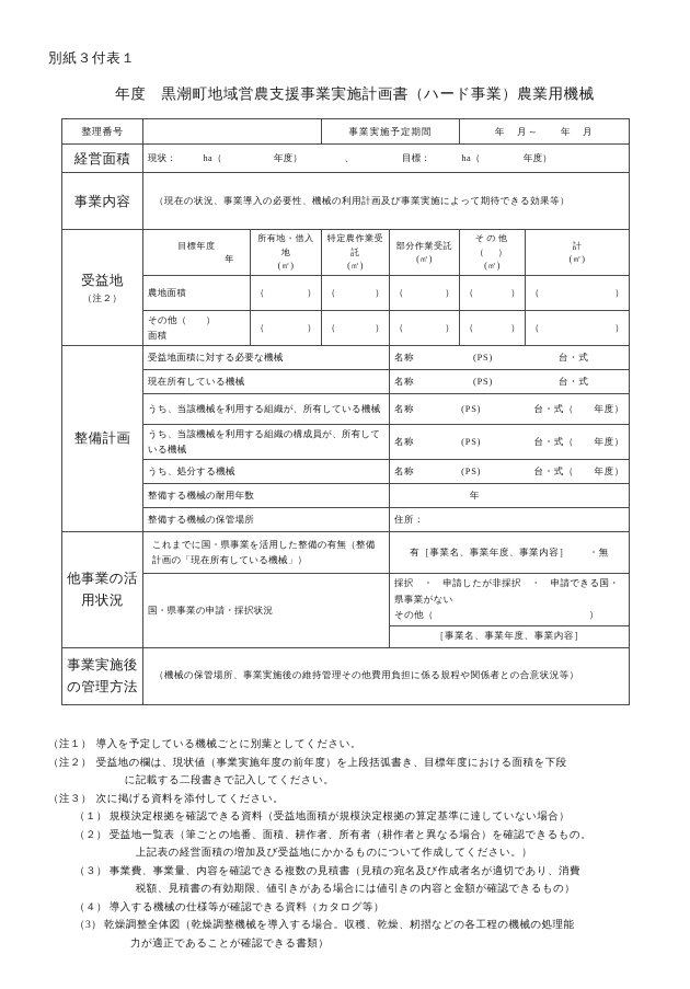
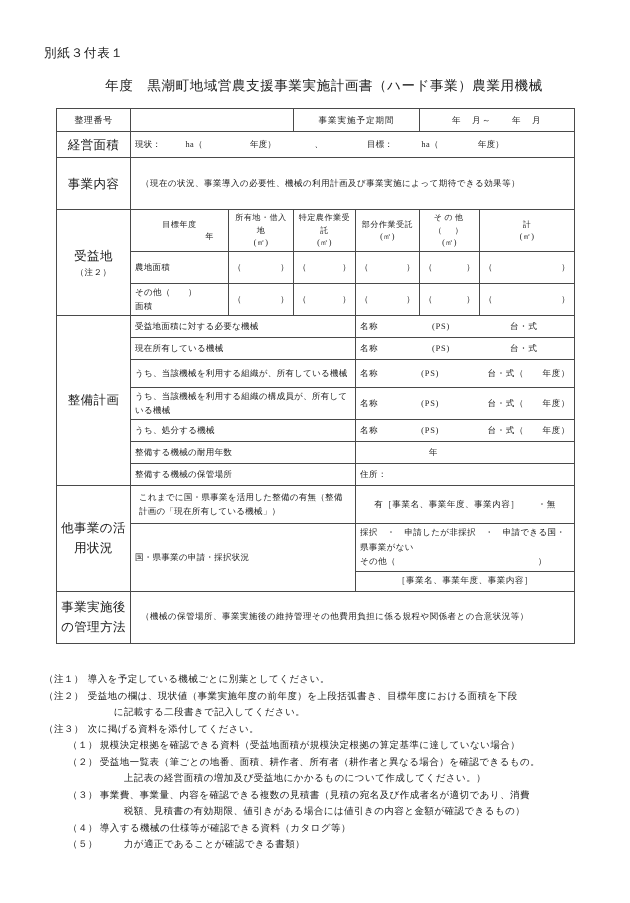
  別紙３付表１
  年度 黒潮町地域営農支援事業実施計画書（ハード事業）農業用機械
  整理番号		事業実施予定期間	年 月～ 年 月
  経営面積	現状： ha（ 年度） 、 目標： ha（ 年度）
  事業内容	（現在の状況、事業導入の必要性、機械の利用計画及び事業実施によって期待できる効果等）
  受益地 （注２）	目標年度 年	所有地・借入地 (㎡)	特定農作業受託 (㎡)	部分作業受託 (㎡)	その他（ ） (㎡)	計 (㎡)
  農地面積	（ ）	（ ）	（ ）	（ ）	（ ）
  その他（ ） 面積	（ ）	（ ）	（ ）	（ ）	（ ）
  整備計画	受益地面積に対する必要な機械	名称 (PS) 台・式
  現在所有している機械	名称 (PS) 台・式
  うち、当該機械を利用する組織が、所有している機械	名称 (PS) 台・式（ 年度）
  うち、当該機械を利用する組織の構成員が、所有している機械	名称 (PS) 台・式（ 年度）
  うち、処分する機械	名称 (PS) 台・式（ 年度）
  整備する機械の耐用年数	年
  整備する機械の保管場所	住所：
  他事業の活用状況	これまでに国・県事業を活用した整備の有無（整備計画の「現在所有している機械」）	有［事業名、事業年度、事業内容］ ・無
  国・県事業の申請・採択状況	採択 ・ 申請したが非採択 ・ 申請できる国・県事業がない その他（ ）
  ［事業名、事業年度、事業内容］
  事業実施後の管理方法	（機械の保管場所、事業実施後の維持管理その他費用負担に係る規程や関係者との合意状況等）
  （注１）
  導入を予定している機械ごとに別葉としてください。
  （注２）
  受益地の欄は、現状値（事業実施年度の前年度）を上段括弧書き、目標年度における面積を下段
  に記載する二段書きで記入してください。
  （注３）
  次に掲げる資料を添付してください。
  （１）
  規模決定根拠を確認できる資料（受益地面積が規模決定根拠の算定基準に達していない場合）
  （２）
  受益地一覧表（筆ごとの地番、面積、耕作者、所有者（耕作者と異なる場合）を確認できるもの。
  上記表の経営面積の増加及び受益地にかかるものについて作成してください。）
  （３）
  事業費、事業量、内容を確認できる複数の見積書（見積の宛名及び作成者名が適切であり、消費
  税額、見積書の有効期限、値引きがある場合には値引きの内容と金額が確認できるもの）
  （４）
  導入する機械の仕様等が確認できる資料（カタログ等）
- （3）
+ （５）
- 乾燥調整全体図（乾燥調整機械を導入する場合。収穫、乾燥、籾摺などの各工程の機械の処理能
  力が適正であることが確認できる書類）
